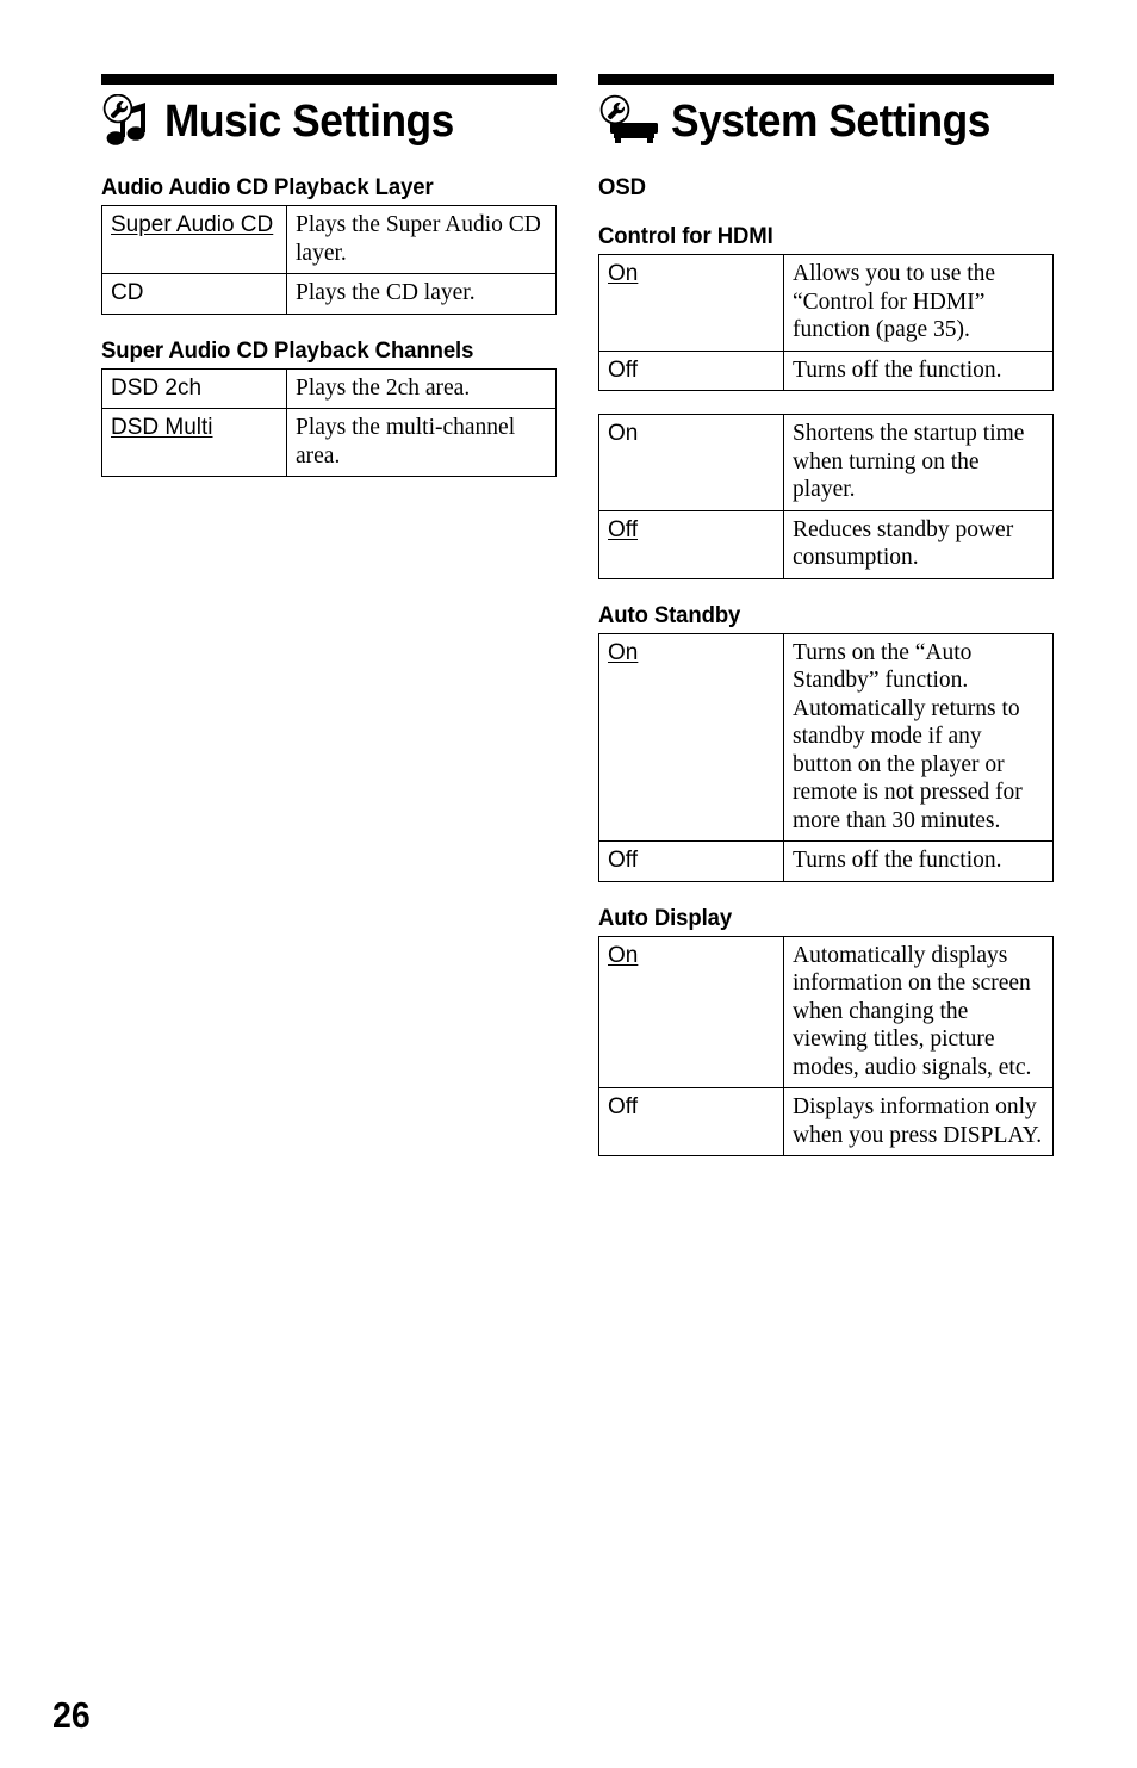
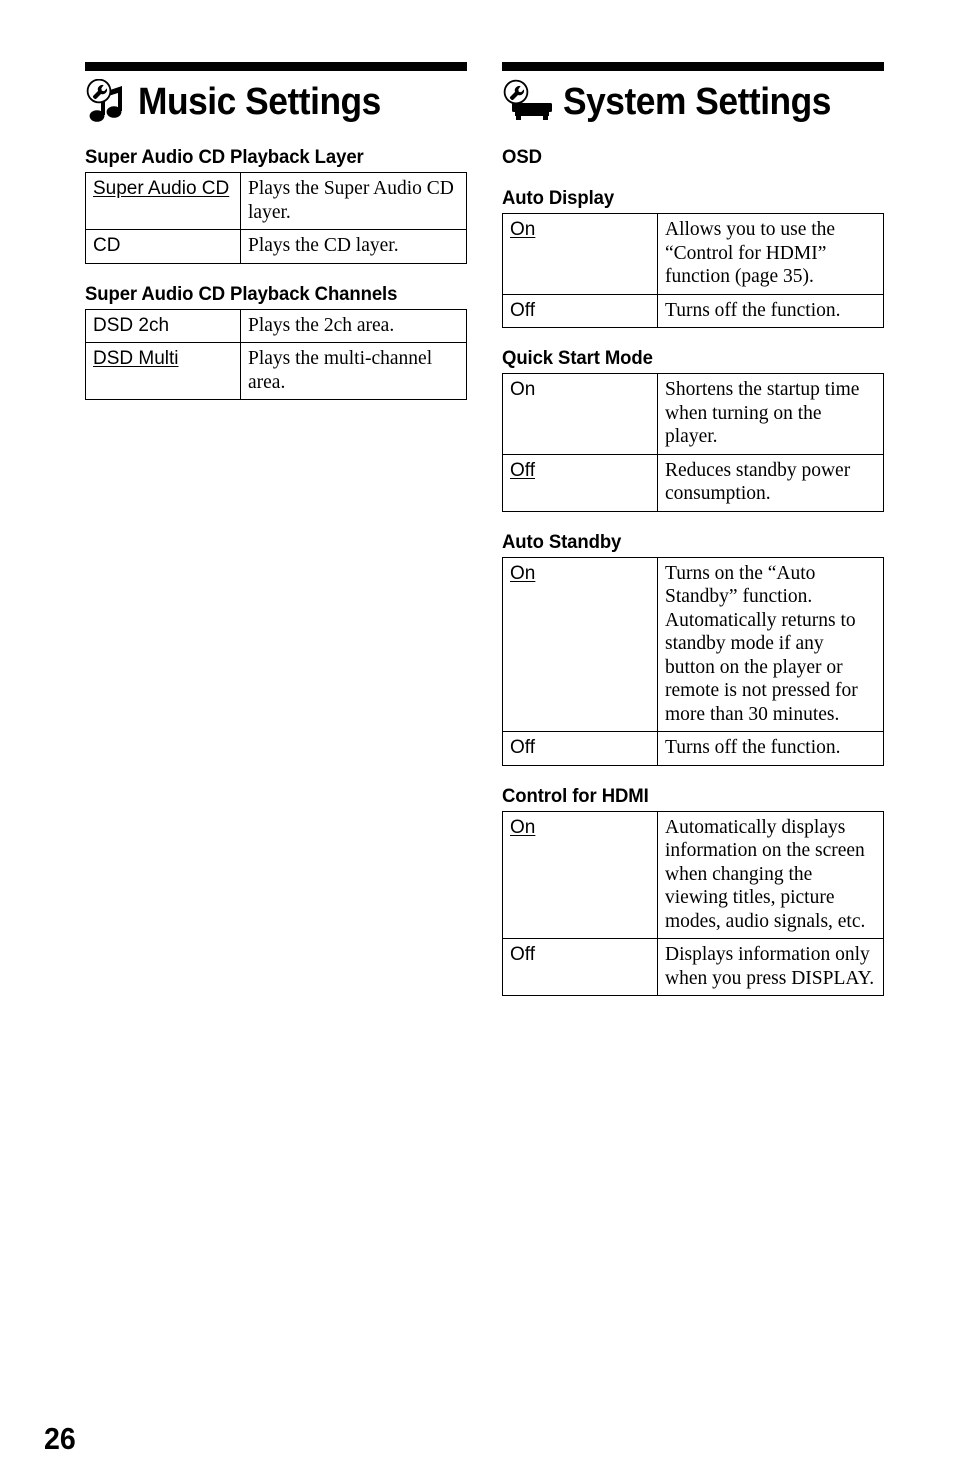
  Music Settings
- Audio Audio CD Playback Layer
+ Super Audio CD Playback Layer
  Super Audio CD	Plays the Super Audio CD layer.
  CD	Plays the CD layer.
  Super Audio CD Playback Channels
  DSD 2ch	Plays the 2ch area.
  DSD Multi	Plays the multi-channel area.
  System Settings
  OSD
- Control for HDMI
+ Auto Display
  On	Allows you to use the “Control for HDMI” function (page 35).
  Off	Turns off the function.
+ Quick Start Mode
  On	Shortens the startup time when turning on the player.
  Off	Reduces standby power consumption.
  Auto Standby
  On	Turns on the “Auto Standby” function. Automatically returns to standby mode if any button on the player or remote is not pressed for more than 30 minutes.
  Off	Turns off the function.
- Auto Display
+ Control for HDMI
  On	Automatically displays information on the screen when changing the viewing titles, picture modes, audio signals, etc.
  Off	Displays information only when you press DISPLAY.
  26
